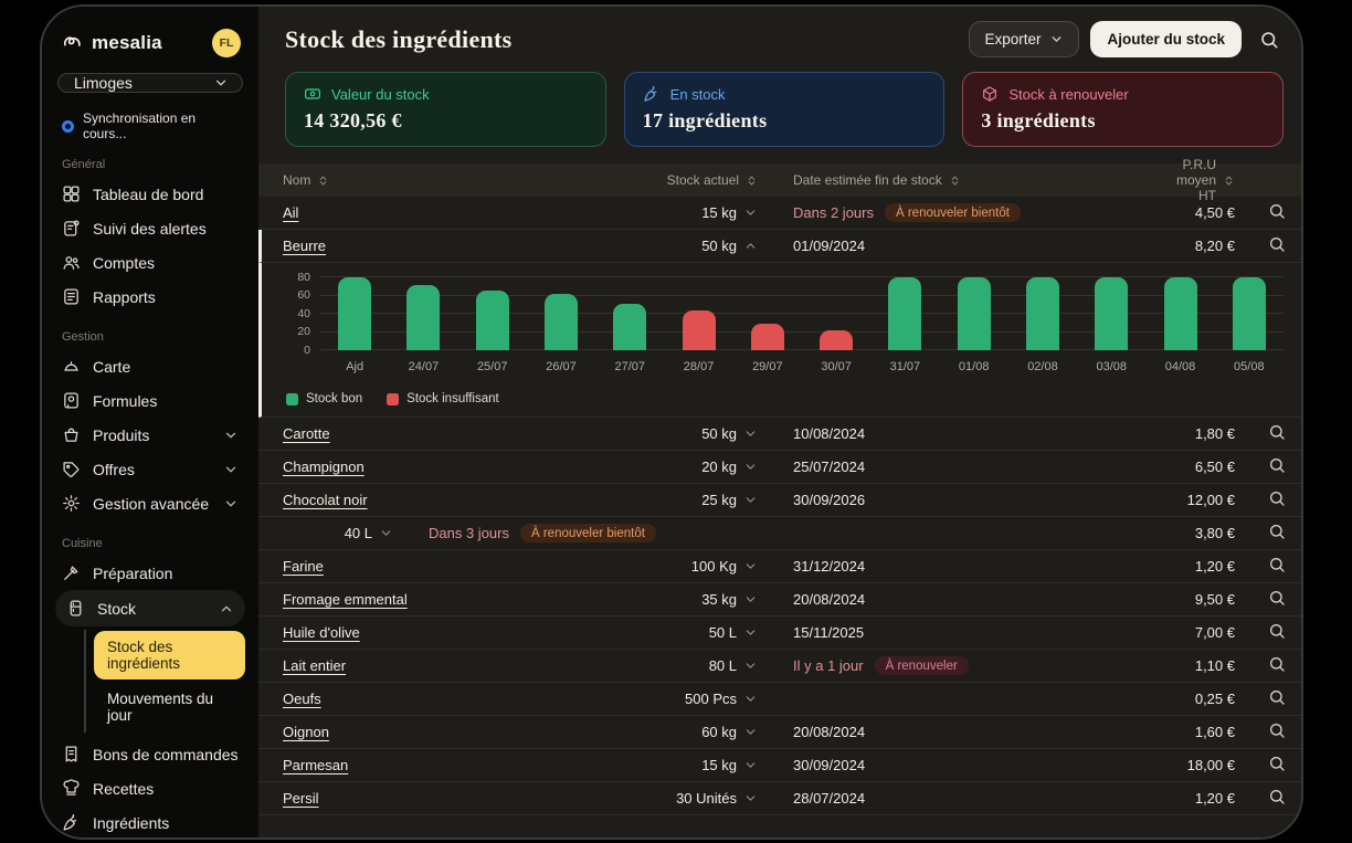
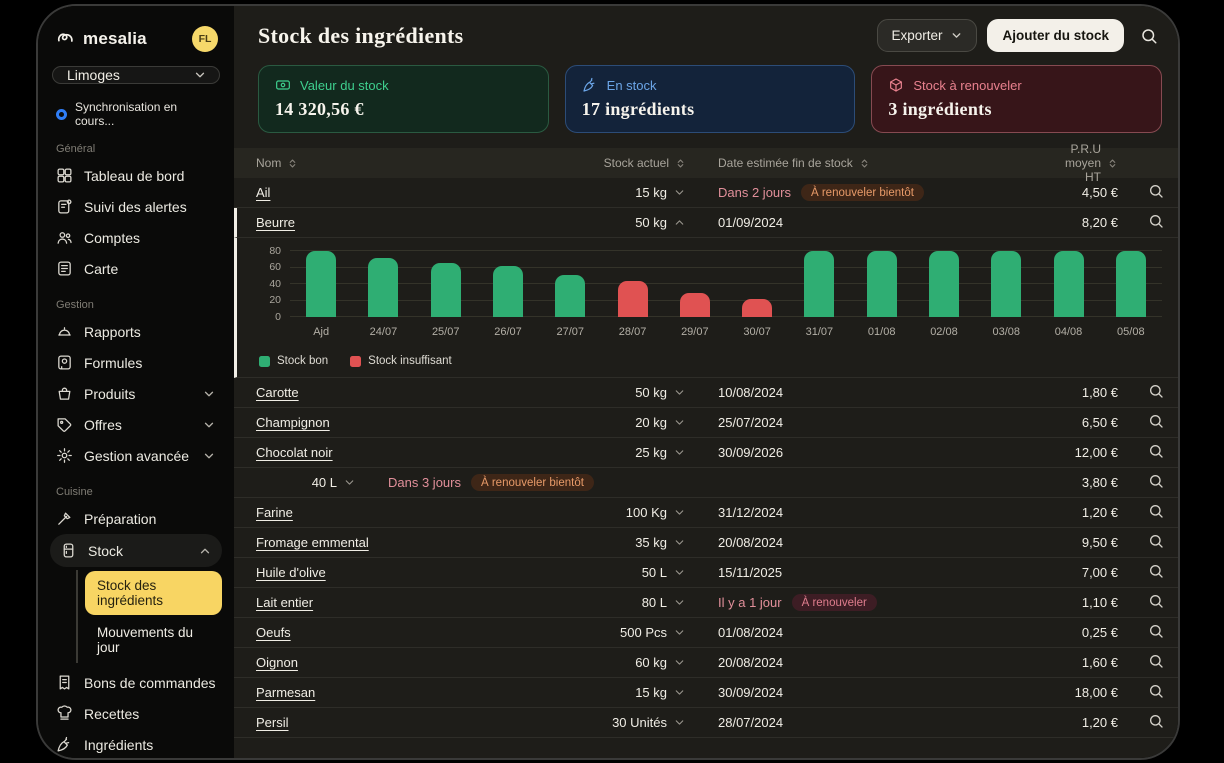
  mesalia
  FL
  Limoges
  Synchronisation en cours...
  Général
  Tableau de bord
  Suivi des alertes
  Comptes
- Rapports
+ Carte
  Gestion
- Carte
+ Rapports
  Formules
  Produits
  Offres
  Gestion avancée
  Cuisine
  Préparation
  Stock
  Stock des ingrédients
  Mouvements du jour
  Bons de commandes
  Recettes
  Ingrédients
  Stock des ingrédients
  Exporter
  Ajouter du stock
  Valeur du stock
  14 320,56 €
  En stock
  17 ingrédients
  Stock à renouveler
  3 ingrédients
  Nom
  Stock actuel
  Date estimée fin de stock
  P.R.U moyen HT
  Ail
  15 kg
  Dans 2 jours
  À renouveler bientôt
  4,50 €
  Beurre
  50 kg
  01/09/2024
  8,20 €
  0
  20
  40
  60
  80
  Ajd
  24/07
  25/07
  26/07
  27/07
  28/07
  29/07
  30/07
  31/07
  01/08
  02/08
  03/08
  04/08
  05/08
  Stock bon
  Stock insuffisant
  Carotte
  50 kg
  10/08/2024
  1,80 €
  Champignon
  20 kg
  25/07/2024
  6,50 €
  Chocolat noir
  25 kg
  30/09/2026
  12,00 €
  40 L
  Dans 3 jours
  À renouveler bientôt
  3,80 €
  Farine
  100 Kg
  31/12/2024
  1,20 €
  Fromage emmental
  35 kg
  20/08/2024
  9,50 €
  Huile d'olive
  50 L
  15/11/2025
  7,00 €
  Lait entier
  80 L
  Il y a 1 jour
  À renouveler
  1,10 €
  Oeufs
  500 Pcs
+ 01/08/2024
  0,25 €
  Oignon
  60 kg
  20/08/2024
  1,60 €
  Parmesan
  15 kg
  30/09/2024
  18,00 €
  Persil
  30 Unités
  28/07/2024
  1,20 €
